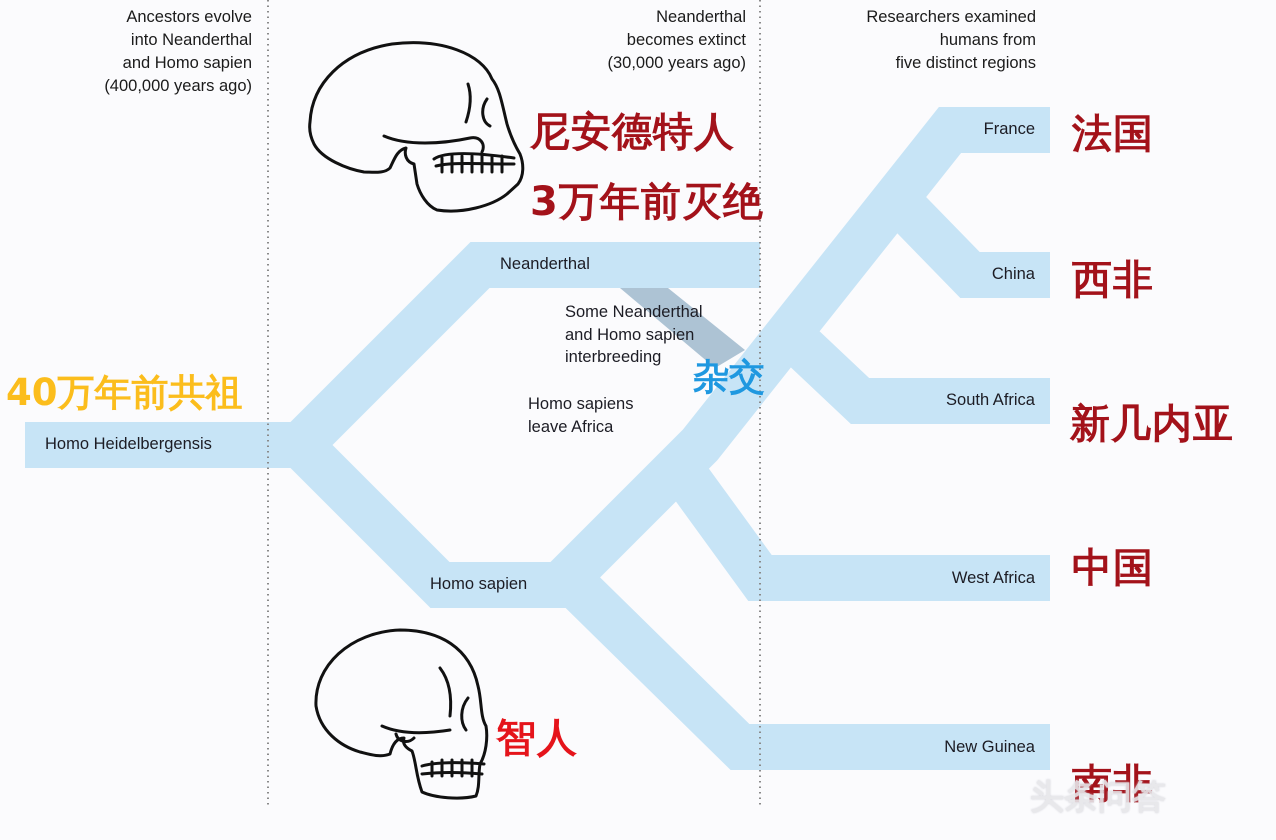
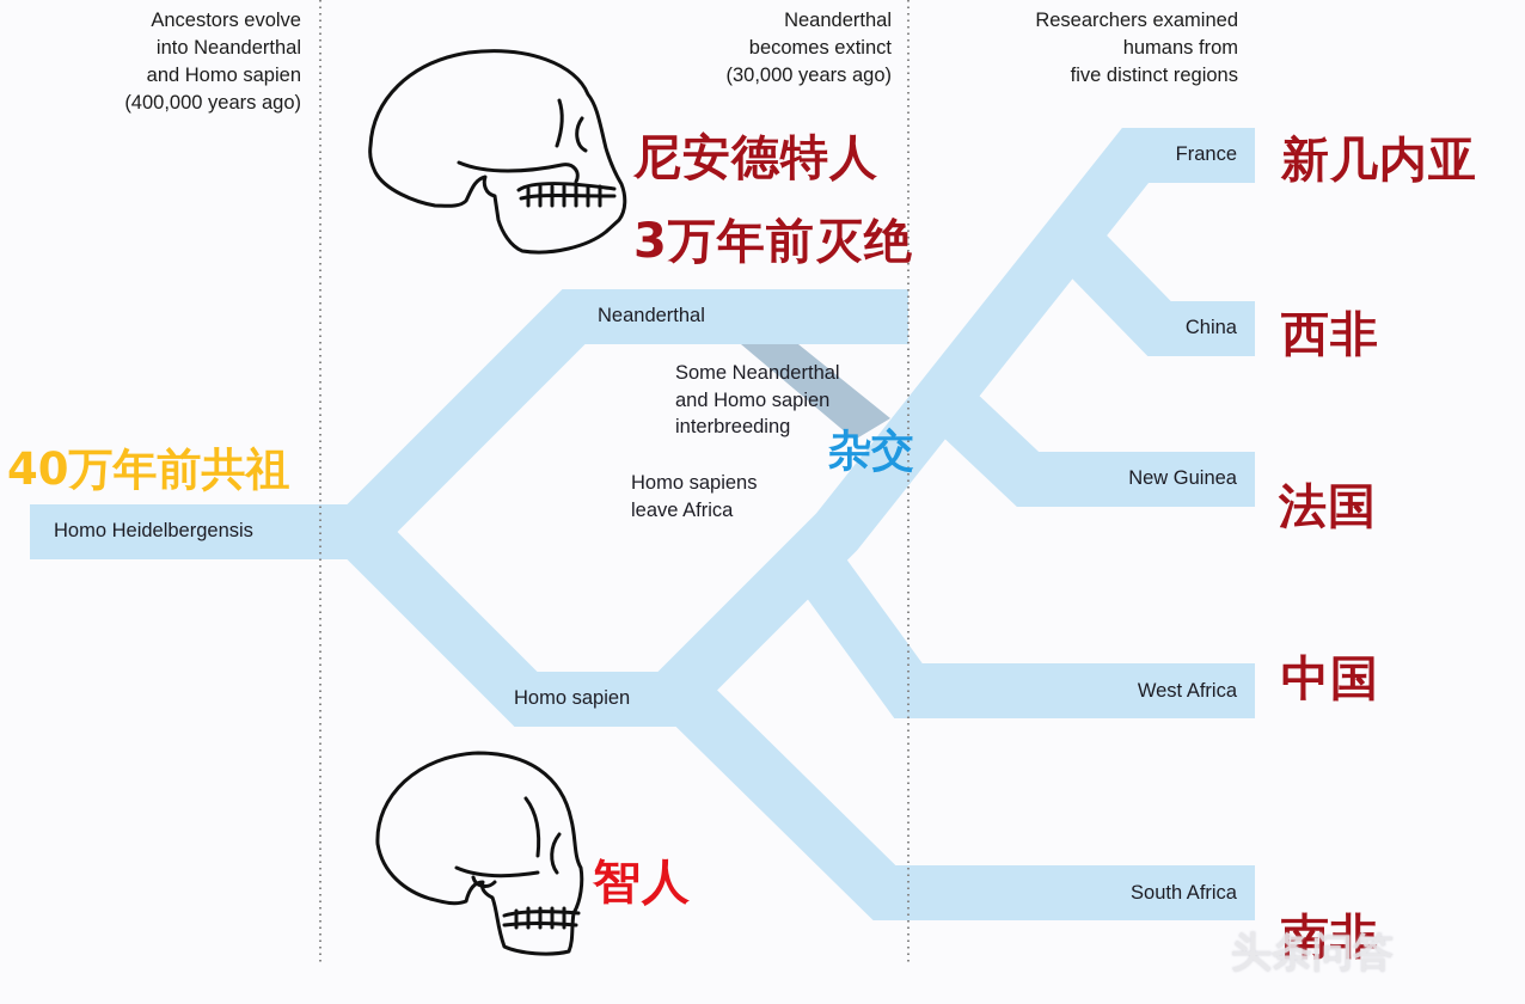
  Ancestors evolve
  into Neanderthal
  and Homo sapien
  (400,000 years ago)
  Neanderthal
  becomes extinct
  (30,000 years ago)
  Researchers examined
  humans from
  five distinct regions
  Homo Heidelbergensis
  Neanderthal
  Homo sapien
  Some Neanderthal
  and Homo sapien
  interbreeding
  Homo sapiens
  leave Africa
  France
  China
- South Africa
+ New Guinea
  West Africa
- New Guinea
+ South Africa
- 法国
+ 新几内亚
  西非
- 新几内亚
+ 法国
  中国
  南非
  40万年前共祖
  尼安德特人
  3万年前灭绝
  杂交
  智人
  头条问答
